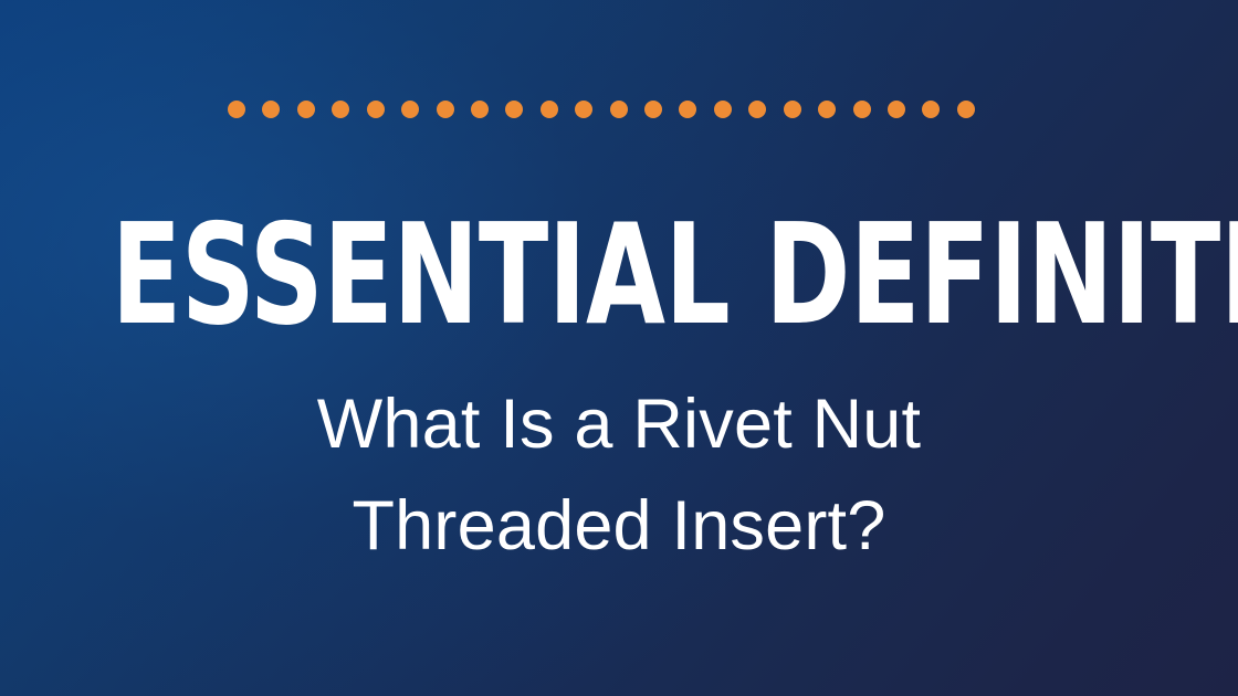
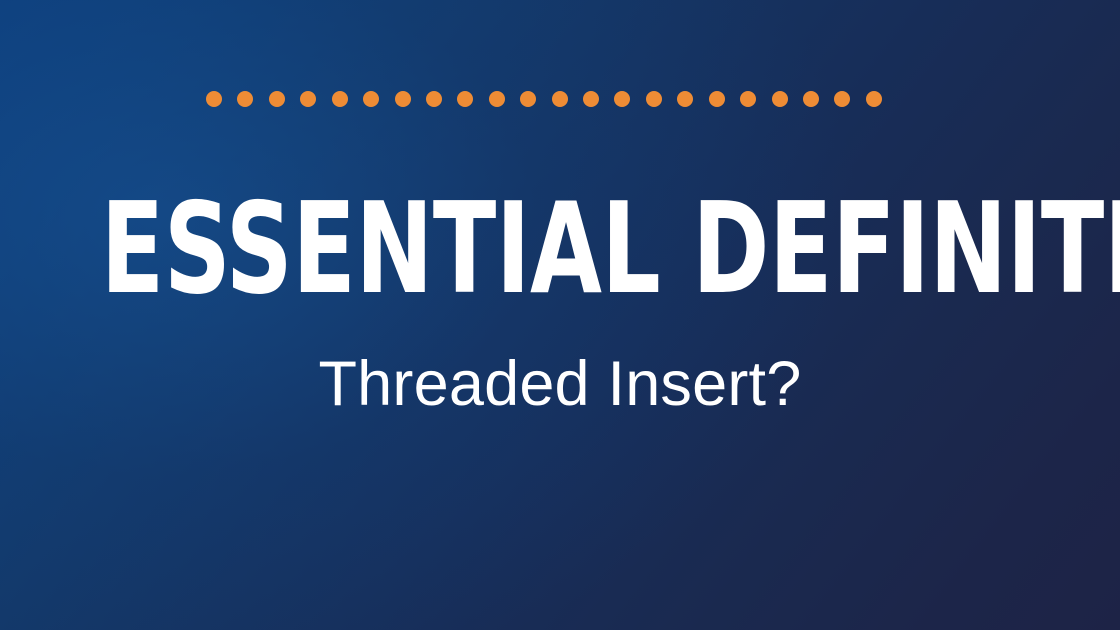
  ESSENTIAL DEFINIT
- What Is a Rivet Nut
  Threaded Insert?
